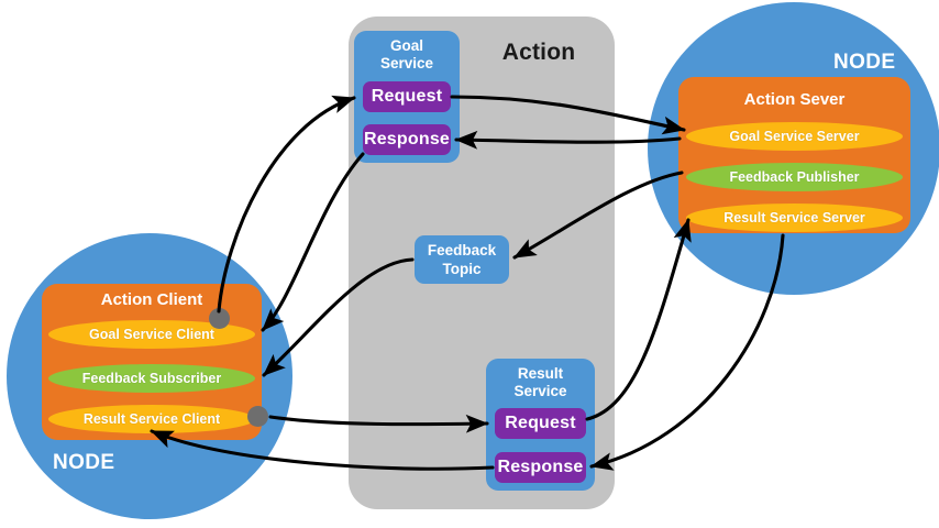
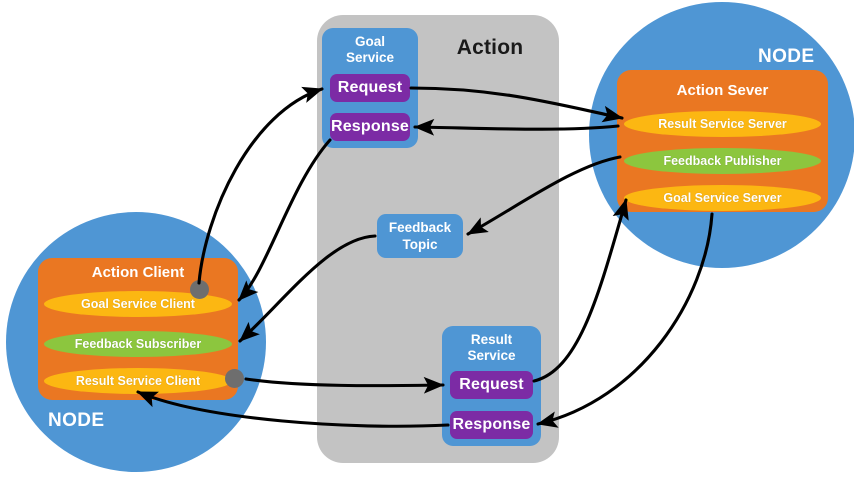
  Action
  NODE
  Action Client
  Goal Service Client
  Feedback Subscriber
  Result Service Client
  NODE
  Action Sever
- Goal Service Server
+ Result Service Server
  Feedback Publisher
- Result Service Server
+ Goal Service Server
  Goal
  Service
  Request
  Response
  Feedback
  Topic
  Result
  Service
  Request
  Response
